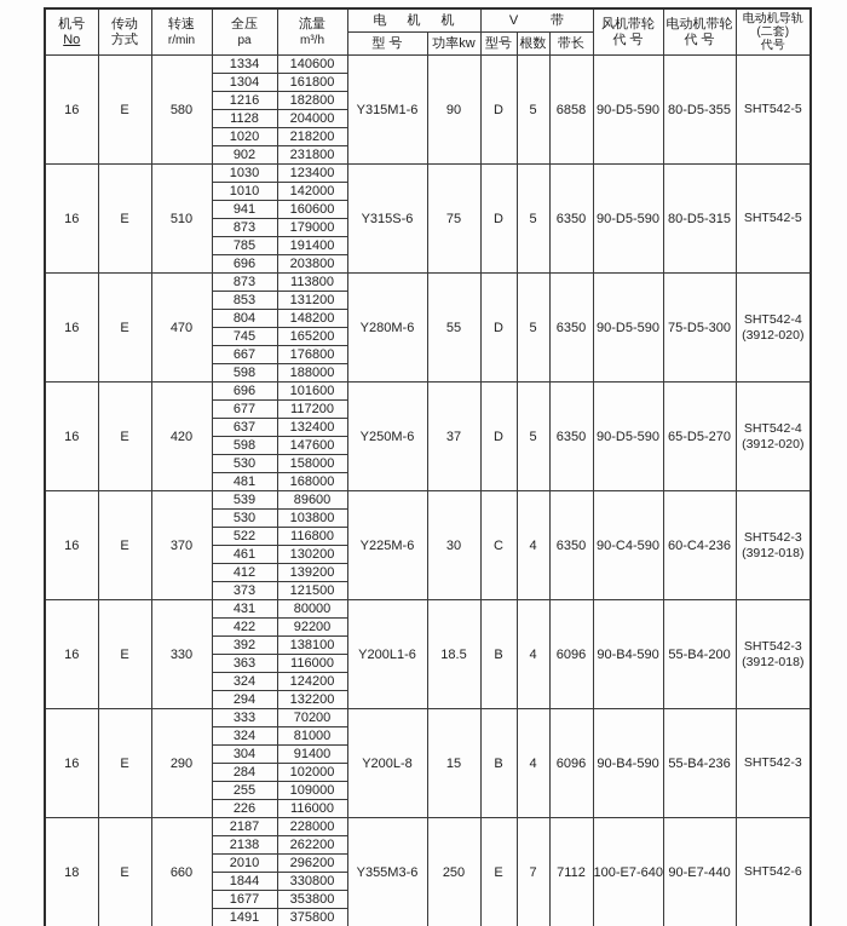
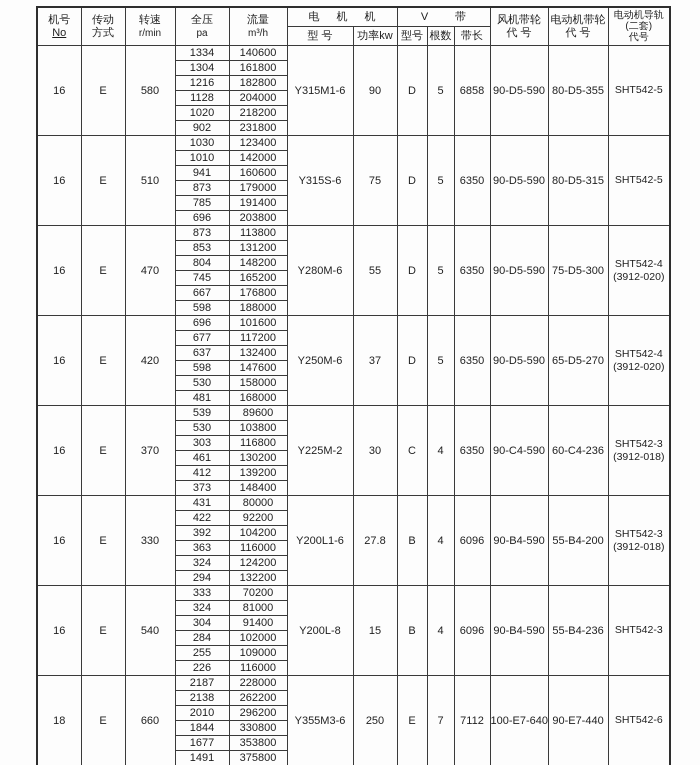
  机号 No	传动 方式	转速 r/min	全压 pa	流量 m³/h	电 机 机	V 带	风机带轮 代 号	电动机带轮 代 号	电动机导轨 (二套) 代号
  型 号	功率kw	型号	根数	带长
  16	E	580	1334	140600	Y315M1-6	90	D	5	6858	90-D5-590	80-D5-355	SHT542-5
  1304	161800
  1216	182800
  1128	204000
  1020	218200
  902	231800
  16	E	510	1030	123400	Y315S-6	75	D	5	6350	90-D5-590	80-D5-315	SHT542-5
  1010	142000
  941	160600
  873	179000
  785	191400
  696	203800
  16	E	470	873	113800	Y280M-6	55	D	5	6350	90-D5-590	75-D5-300	SHT542-4(3912-020)
  853	131200
  804	148200
  745	165200
  667	176800
  598	188000
  16	E	420	696	101600	Y250M-6	37	D	5	6350	90-D5-590	65-D5-270	SHT542-4(3912-020)
  677	117200
  637	132400
  598	147600
  530	158000
  481	168000
- 16	E	370	539	89600	Y225M-6	30	C	4	6350	90-C4-590	60-C4-236	SHT542-3(3912-018)
+ 16	E	370	539	89600	Y225M-2	30	C	4	6350	90-C4-590	60-C4-236	SHT542-3(3912-018)
  530	103800
- 522	116800
+ 303	116800
  461	130200
  412	139200
- 373	121500
+ 373	148400
- 16	E	330	431	80000	Y200L1-6	18.5	B	4	6096	90-B4-590	55-B4-200	SHT542-3(3912-018)
+ 16	E	330	431	80000	Y200L1-6	27.8	B	4	6096	90-B4-590	55-B4-200	SHT542-3(3912-018)
  422	92200
- 392	138100
+ 392	104200
  363	116000
  324	124200
  294	132200
- 16	E	290	333	70200	Y200L-8	15	B	4	6096	90-B4-590	55-B4-236	SHT542-3
+ 16	E	540	333	70200	Y200L-8	15	B	4	6096	90-B4-590	55-B4-236	SHT542-3
  324	81000
  304	91400
  284	102000
  255	109000
  226	116000
  18	E	660	2187	228000	Y355M3-6	250	E	7	7112	100-E7-640	90-E7-440	SHT542-6
  2138	262200
  2010	296200
  1844	330800
  1677	353800
  1491	375800
